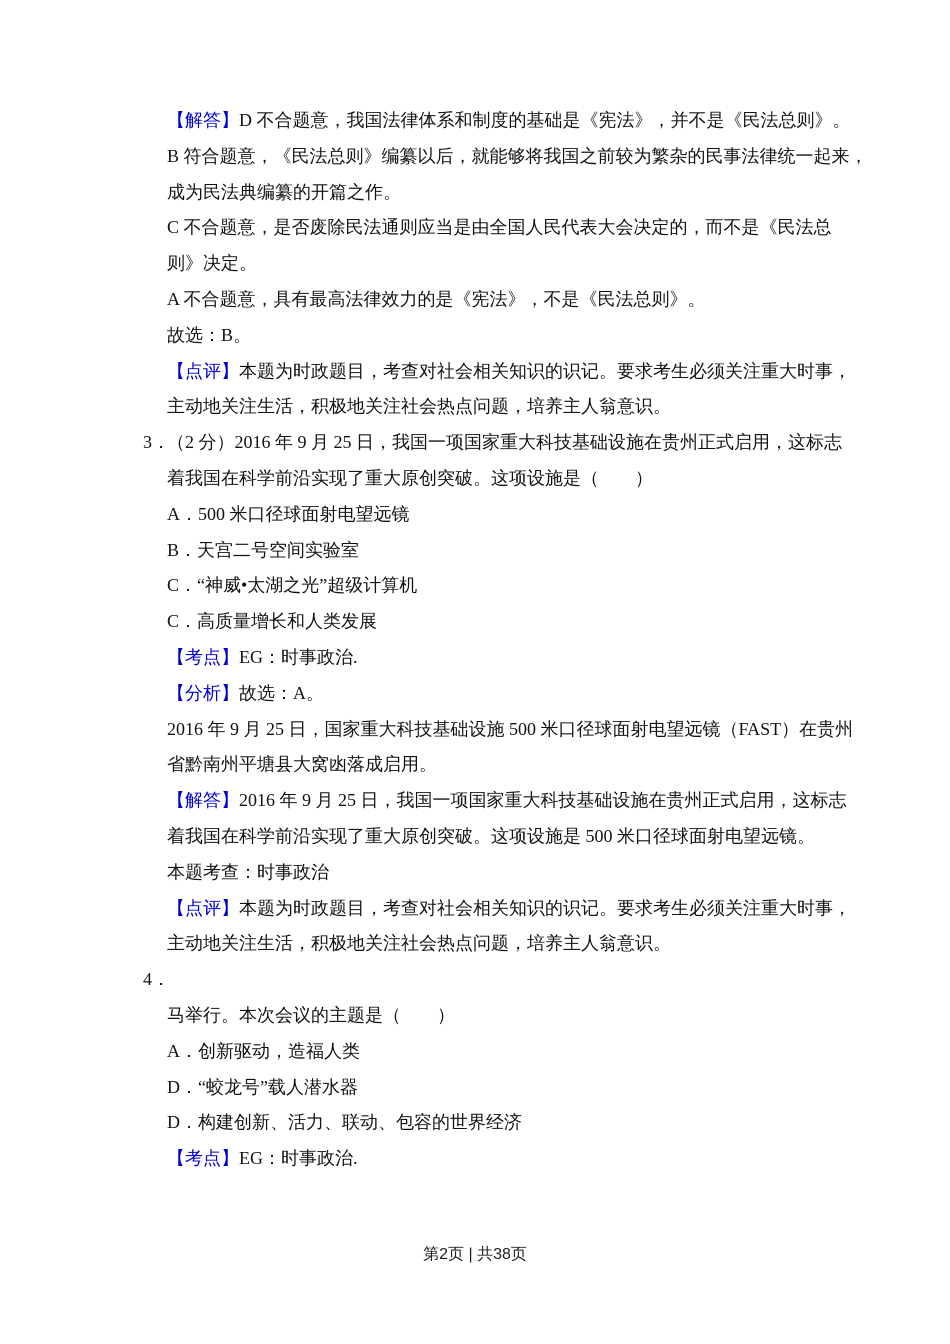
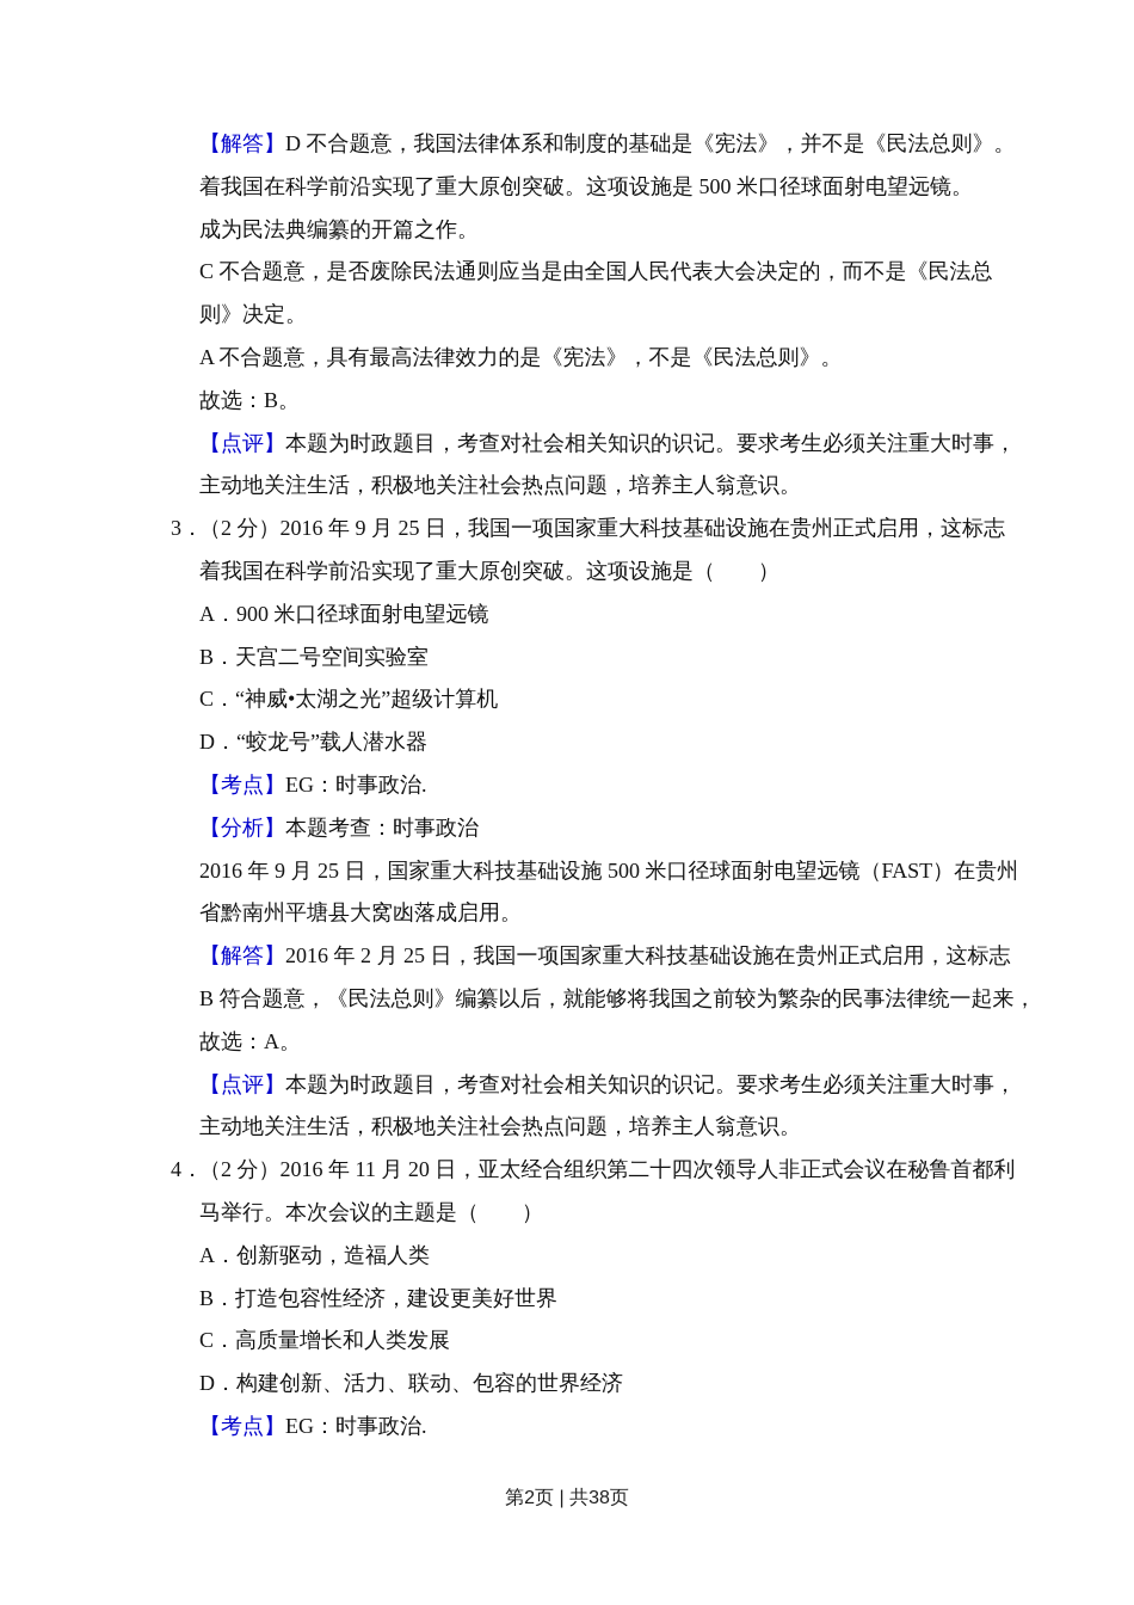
  【解答】D 不合题意，我国法律体系和制度的基础是《宪法》，并不是《民法总则》。
- B 符合题意，《民法总则》编纂以后，就能够将我国之前较为繁杂的民事法律统一起来，
+ 着我国在科学前沿实现了重大原创突破。这项设施是 500 米口径球面射电望远镜。
  成为民法典编纂的开篇之作。
  C 不合题意，是否废除民法通则应当是由全国人民代表大会决定的，而不是《民法总
  则》决定。
  A 不合题意，具有最高法律效力的是《宪法》，不是《民法总则》。
  故选：B。
  【点评】本题为时政题目，考查对社会相关知识的识记。要求考生必须关注重大时事，
  主动地关注生活，积极地关注社会热点问题，培养主人翁意识。
  3．
  （2 分）2016 年 9 月 25 日，我国一项国家重大科技基础设施在贵州正式启用，这标志
  着我国在科学前沿实现了重大原创突破。这项设施是（ ）
- A．500 米口径球面射电望远镜
+ A．900 米口径球面射电望远镜
  B．天宫二号空间实验室
  C．“神威•太湖之光”超级计算机
- C．高质量增长和人类发展
+ D．“蛟龙号”载人潜水器
  【考点】EG：时事政治.
- 【分析】故选：A。
+ 【分析】本题考查：时事政治
  2016 年 9 月 25 日，国家重大科技基础设施 500 米口径球面射电望远镜（FAST）在贵州
  省黔南州平塘县大窝凼落成启用。
- 【解答】2016 年 9 月 25 日，我国一项国家重大科技基础设施在贵州正式启用，这标志
+ 【解答】2016 年 2 月 25 日，我国一项国家重大科技基础设施在贵州正式启用，这标志
- 着我国在科学前沿实现了重大原创突破。这项设施是 500 米口径球面射电望远镜。
+ B 符合题意，《民法总则》编纂以后，就能够将我国之前较为繁杂的民事法律统一起来，
- 本题考查：时事政治
+ 故选：A。
  【点评】本题为时政题目，考查对社会相关知识的识记。要求考生必须关注重大时事，
  主动地关注生活，积极地关注社会热点问题，培养主人翁意识。
  4．
+ （2 分）2016 年 11 月 20 日，亚太经合组织第二十四次领导人非正式会议在秘鲁首都利
  马举行。本次会议的主题是（ ）
  A．创新驱动，造福人类
+ B．打造包容性经济，建设更美好世界
- D．“蛟龙号”载人潜水器
+ C．高质量增长和人类发展
  D．构建创新、活力、联动、包容的世界经济
  【考点】EG：时事政治.
  第2页 | 共38页
